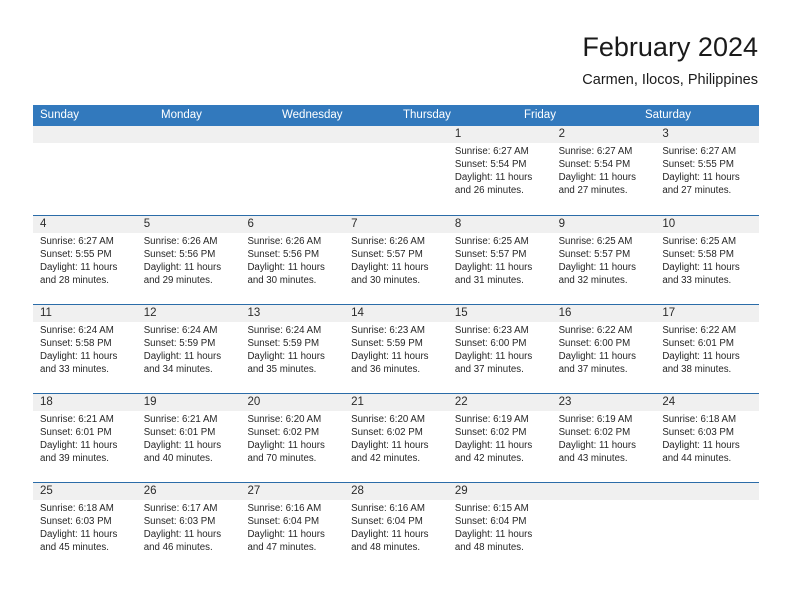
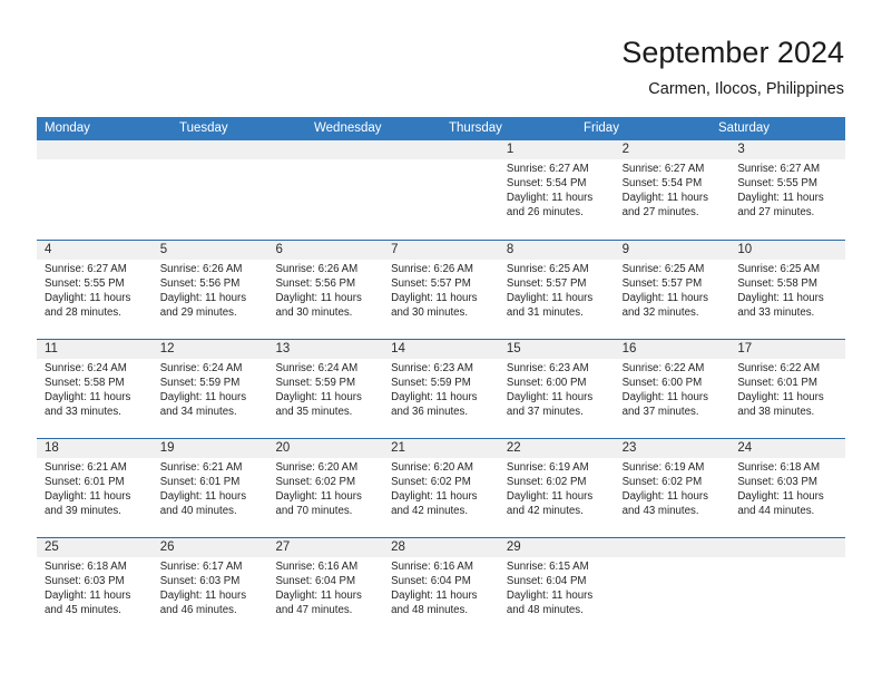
- February 2024
+ September 2024
  Carmen, Ilocos, Philippines
- Sunday
  Monday
+ Tuesday
  Wednesday
  Thursday
  Friday
  Saturday
  1
  Sunrise: 6:27 AM
  Sunset: 5:54 PM
  Daylight: 11 hours
  and 26 minutes.
  2
  Sunrise: 6:27 AM
  Sunset: 5:54 PM
  Daylight: 11 hours
  and 27 minutes.
  3
  Sunrise: 6:27 AM
  Sunset: 5:55 PM
  Daylight: 11 hours
  and 27 minutes.
  4
  Sunrise: 6:27 AM
  Sunset: 5:55 PM
  Daylight: 11 hours
  and 28 minutes.
  5
  Sunrise: 6:26 AM
  Sunset: 5:56 PM
  Daylight: 11 hours
  and 29 minutes.
  6
  Sunrise: 6:26 AM
  Sunset: 5:56 PM
  Daylight: 11 hours
  and 30 minutes.
  7
  Sunrise: 6:26 AM
  Sunset: 5:57 PM
  Daylight: 11 hours
  and 30 minutes.
  8
  Sunrise: 6:25 AM
  Sunset: 5:57 PM
  Daylight: 11 hours
  and 31 minutes.
  9
  Sunrise: 6:25 AM
  Sunset: 5:57 PM
  Daylight: 11 hours
  and 32 minutes.
  10
  Sunrise: 6:25 AM
  Sunset: 5:58 PM
  Daylight: 11 hours
  and 33 minutes.
  11
  Sunrise: 6:24 AM
  Sunset: 5:58 PM
  Daylight: 11 hours
  and 33 minutes.
  12
  Sunrise: 6:24 AM
  Sunset: 5:59 PM
  Daylight: 11 hours
  and 34 minutes.
  13
  Sunrise: 6:24 AM
  Sunset: 5:59 PM
  Daylight: 11 hours
  and 35 minutes.
  14
  Sunrise: 6:23 AM
  Sunset: 5:59 PM
  Daylight: 11 hours
  and 36 minutes.
  15
  Sunrise: 6:23 AM
  Sunset: 6:00 PM
  Daylight: 11 hours
  and 37 minutes.
  16
  Sunrise: 6:22 AM
  Sunset: 6:00 PM
  Daylight: 11 hours
  and 37 minutes.
  17
  Sunrise: 6:22 AM
  Sunset: 6:01 PM
  Daylight: 11 hours
  and 38 minutes.
  18
  Sunrise: 6:21 AM
  Sunset: 6:01 PM
  Daylight: 11 hours
  and 39 minutes.
  19
  Sunrise: 6:21 AM
  Sunset: 6:01 PM
  Daylight: 11 hours
  and 40 minutes.
  20
  Sunrise: 6:20 AM
  Sunset: 6:02 PM
  Daylight: 11 hours
  and 70 minutes.
  21
  Sunrise: 6:20 AM
  Sunset: 6:02 PM
  Daylight: 11 hours
  and 42 minutes.
  22
  Sunrise: 6:19 AM
  Sunset: 6:02 PM
  Daylight: 11 hours
  and 42 minutes.
  23
  Sunrise: 6:19 AM
  Sunset: 6:02 PM
  Daylight: 11 hours
  and 43 minutes.
  24
  Sunrise: 6:18 AM
  Sunset: 6:03 PM
  Daylight: 11 hours
  and 44 minutes.
  25
  Sunrise: 6:18 AM
  Sunset: 6:03 PM
  Daylight: 11 hours
  and 45 minutes.
  26
  Sunrise: 6:17 AM
  Sunset: 6:03 PM
  Daylight: 11 hours
  and 46 minutes.
  27
  Sunrise: 6:16 AM
  Sunset: 6:04 PM
  Daylight: 11 hours
  and 47 minutes.
  28
  Sunrise: 6:16 AM
  Sunset: 6:04 PM
  Daylight: 11 hours
  and 48 minutes.
  29
  Sunrise: 6:15 AM
  Sunset: 6:04 PM
  Daylight: 11 hours
  and 48 minutes.
